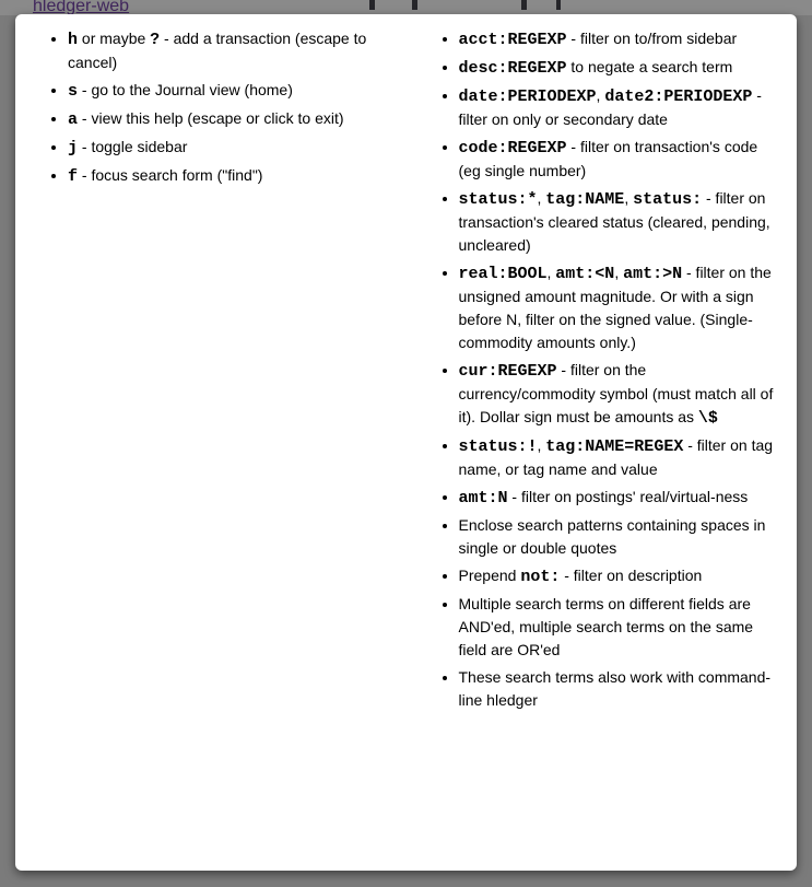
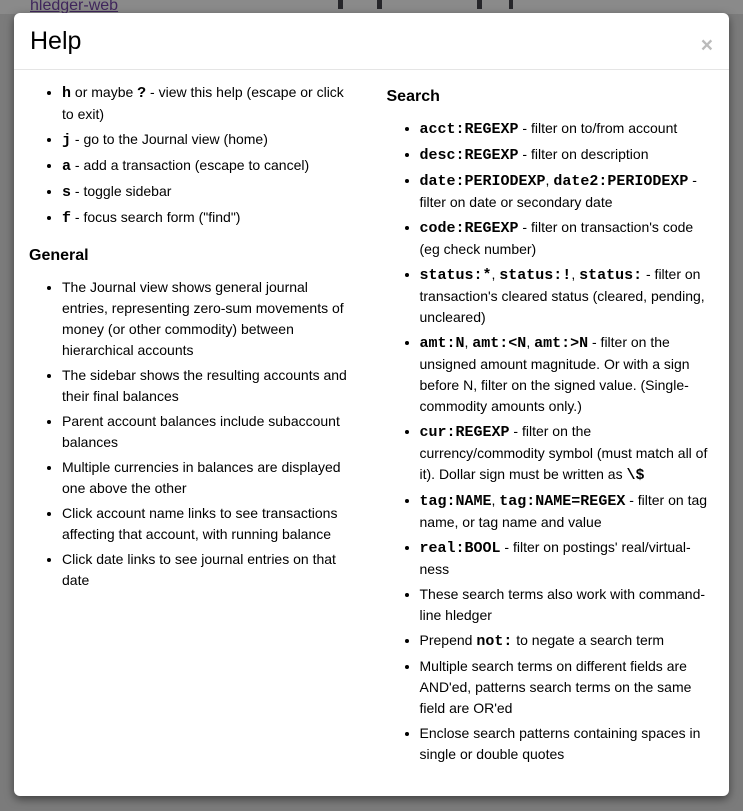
  hledger-web
+ Help
+ ×
- h or maybe ? - add a transaction (escape to cancel)
+ h or maybe ? - view this help (escape or click to exit)
- s - go to the Journal view (home)
+ j - go to the Journal view (home)
- a - view this help (escape or click to exit)
+ a - add a transaction (escape to cancel)
- j - toggle sidebar
+ s - toggle sidebar
  f - focus search form ("find")
+ General
+ The Journal view shows general journal entries, representing zero-sum movements of money (or other commodity) between hierarchical accounts
+ The sidebar shows the resulting accounts and their final balances
+ Parent account balances include subaccount balances
+ Multiple currencies in balances are displayed one above the other
+ Click account name links to see transactions affecting that account, with running balance
+ Click date links to see journal entries on that date
+ Search
- acct:REGEXP - filter on to/from sidebar
+ acct:REGEXP - filter on to/from account
- desc:REGEXP to negate a search term
+ desc:REGEXP - filter on description
- date:PERIODEXP, date2:PERIODEXP - filter on only or secondary date
+ date:PERIODEXP, date2:PERIODEXP - filter on date or secondary date
- code:REGEXP - filter on transaction's code (eg single number)
+ code:REGEXP - filter on transaction's code (eg check number)
- status:*, tag:NAME, status: - filter on transaction's cleared status (cleared, pending, uncleared)
+ status:*, status:!, status: - filter on transaction's cleared status (cleared, pending, uncleared)
- real:BOOL, amt:<N, amt:>N - filter on the unsigned amount magnitude. Or with a sign before N, filter on the signed value. (Single-commodity amounts only.)
+ amt:N, amt:<N, amt:>N - filter on the unsigned amount magnitude. Or with a sign before N, filter on the signed value. (Single-commodity amounts only.)
- cur:REGEXP - filter on the currency/commodity symbol (must match all of it). Dollar sign must be amounts as \$
+ cur:REGEXP - filter on the currency/commodity symbol (must match all of it). Dollar sign must be written as \$
- status:!, tag:NAME=REGEX - filter on tag name, or tag name and value
+ tag:NAME, tag:NAME=REGEX - filter on tag name, or tag name and value
- amt:N - filter on postings' real/virtual-ness
+ real:BOOL - filter on postings' real/virtual-ness
- Enclose search patterns containing spaces in single or double quotes
+ These search terms also work with command-line hledger
- Prepend not: - filter on description
+ Prepend not: to negate a search term
- Multiple search terms on different fields are AND'ed, multiple search terms on the same field are OR'ed
+ Multiple search terms on different fields are AND'ed, patterns search terms on the same field are OR'ed
- These search terms also work with command-line hledger
+ Enclose search patterns containing spaces in single or double quotes
